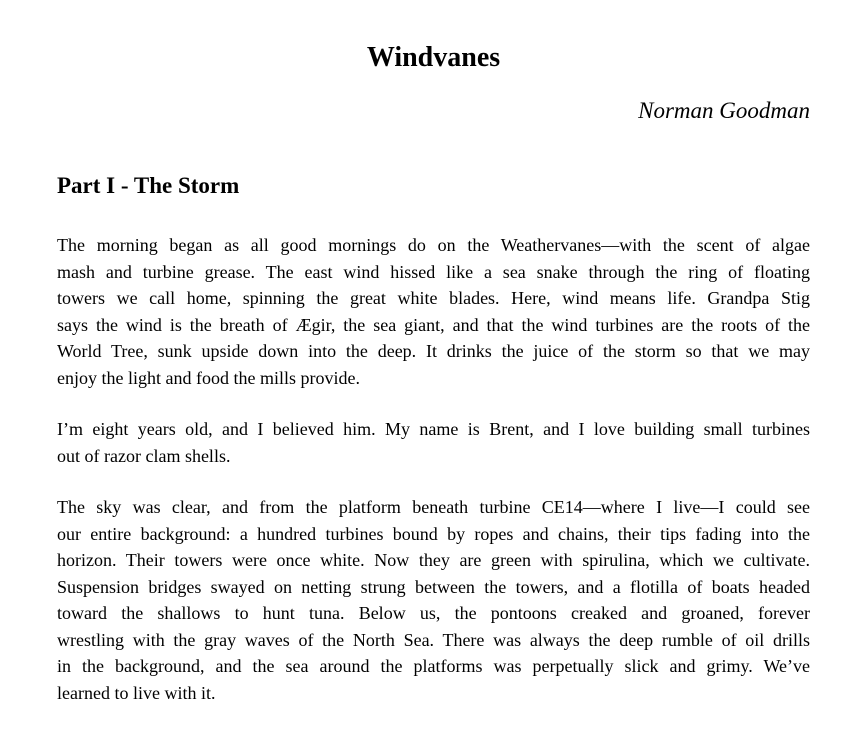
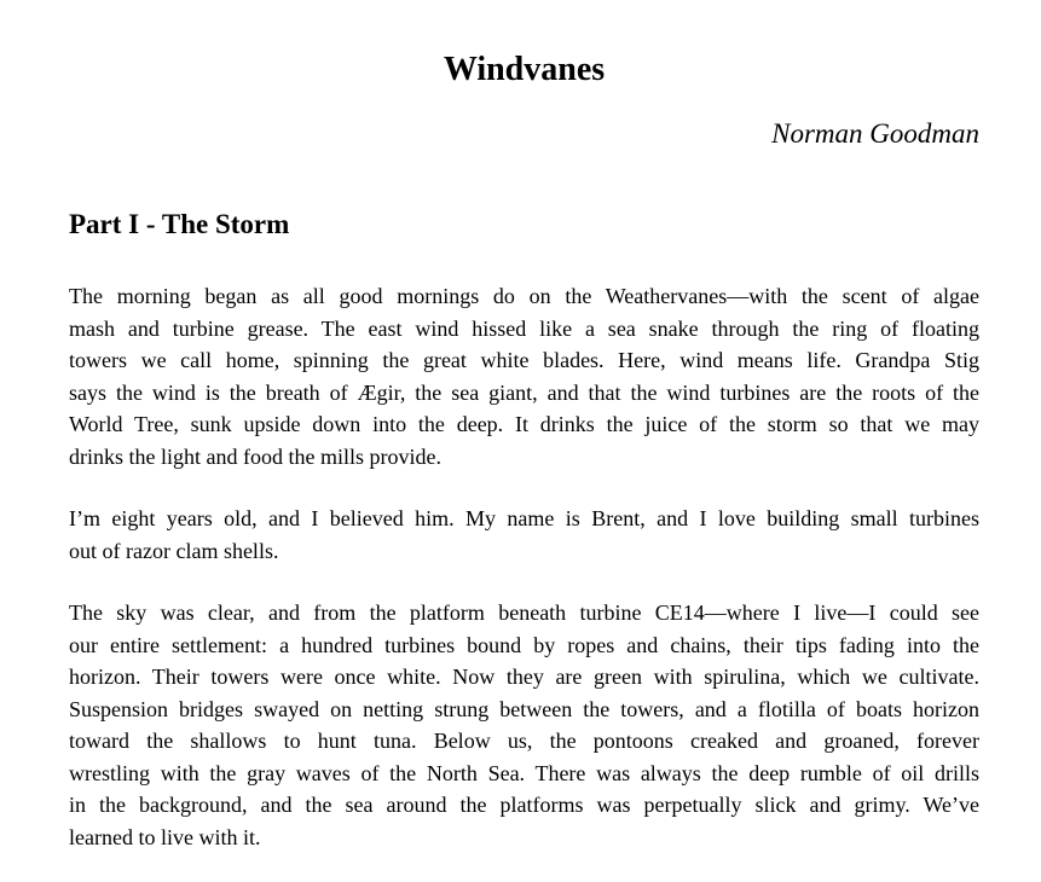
  Windvanes
  Norman Goodman
  Part I - The Storm
  The morning began as all good mornings do on the Weathervanes—with the scent of algae
  mash and turbine grease. The east wind hissed like a sea snake through the ring of floating
  towers we call home, spinning the great white blades. Here, wind means life. Grandpa Stig
  says the wind is the breath of Ægir, the sea giant, and that the wind turbines are the roots of the
  World Tree, sunk upside down into the deep. It drinks the juice of the storm so that we may
- enjoy the light and food the mills provide.
+ drinks the light and food the mills provide.
  I’m eight years old, and I believed him. My name is Brent, and I love building small turbines
  out of razor clam shells.
  The sky was clear, and from the platform beneath turbine CE14—where I live—I could see
- our entire background: a hundred turbines bound by ropes and chains, their tips fading into the
+ our entire settlement: a hundred turbines bound by ropes and chains, their tips fading into the
  horizon. Their towers were once white. Now they are green with spirulina, which we cultivate.
- Suspension bridges swayed on netting strung between the towers, and a flotilla of boats headed
+ Suspension bridges swayed on netting strung between the towers, and a flotilla of boats horizon
  toward the shallows to hunt tuna. Below us, the pontoons creaked and groaned, forever
  wrestling with the gray waves of the North Sea. There was always the deep rumble of oil drills
  in the background, and the sea around the platforms was perpetually slick and grimy. We’ve
  learned to live with it.
